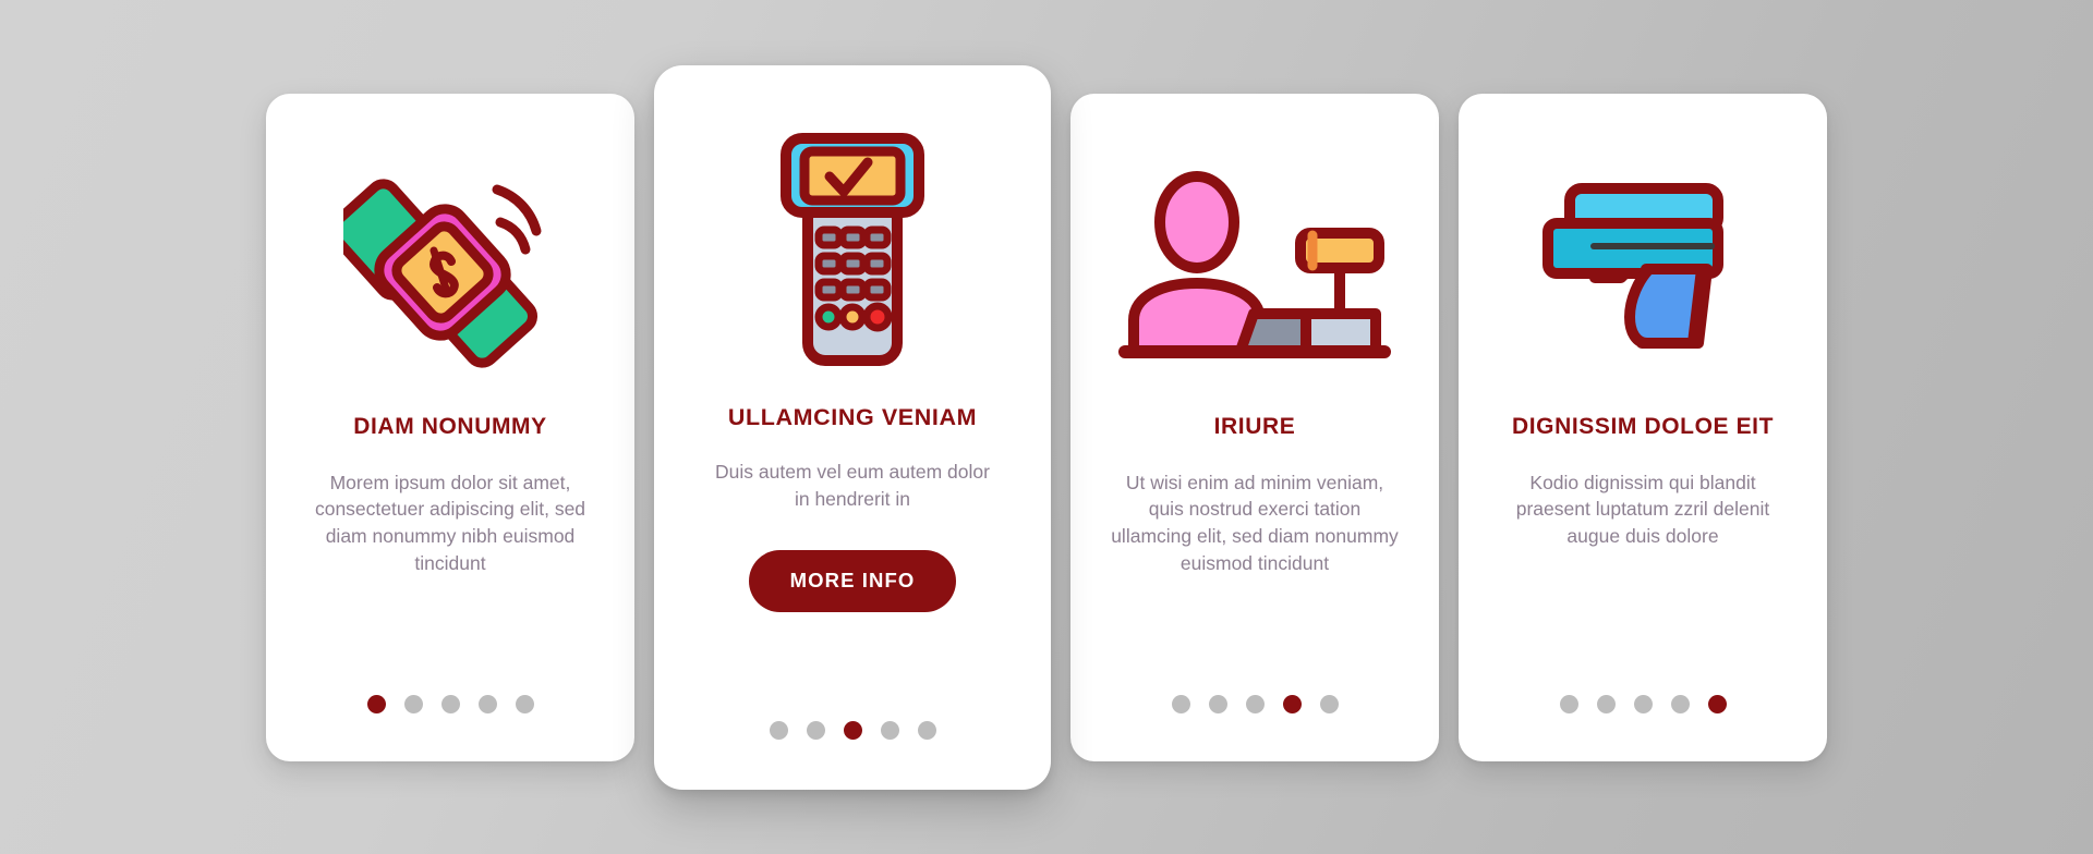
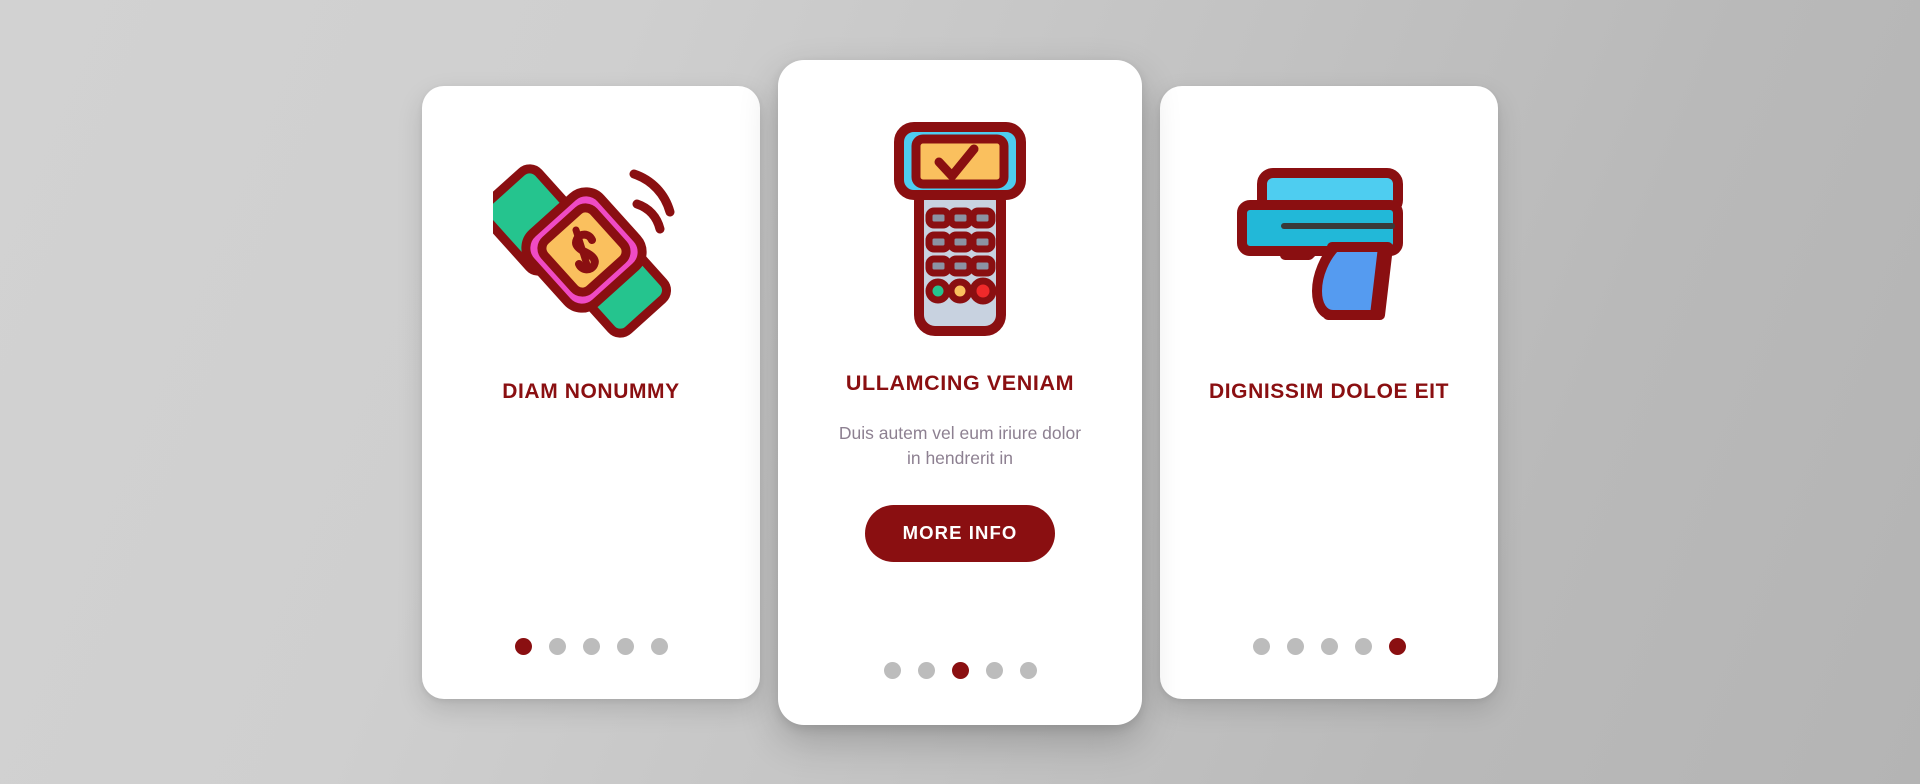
  DIAM NONUMMY
- Morem ipsum dolor sit amet, consectetuer adipiscing elit, sed diam nonummy nibh euismod tincidunt
  ULLAMCING VENIAM
- Duis autem vel eum autem dolor in hendrerit in
+ Duis autem vel eum iriure dolor in hendrerit in
  MORE INFO
- IRIURE
- Ut wisi enim ad minim veniam, quis nostrud exerci tation ullamcing elit, sed diam nonummy euismod tincidunt
  DIGNISSIM DOLOE EIT
- Kodio dignissim qui blandit praesent luptatum zzril delenit augue duis dolore
